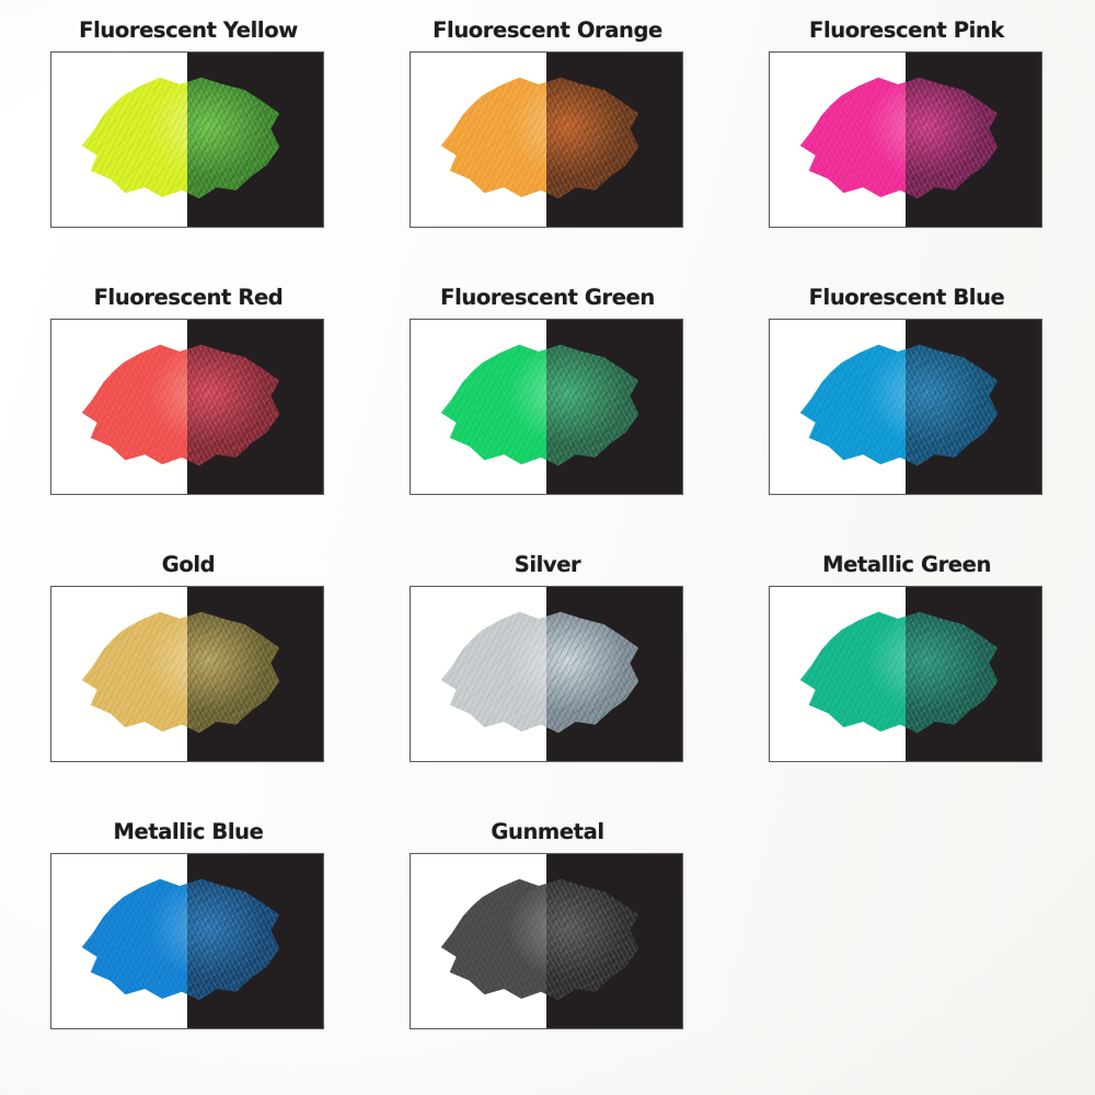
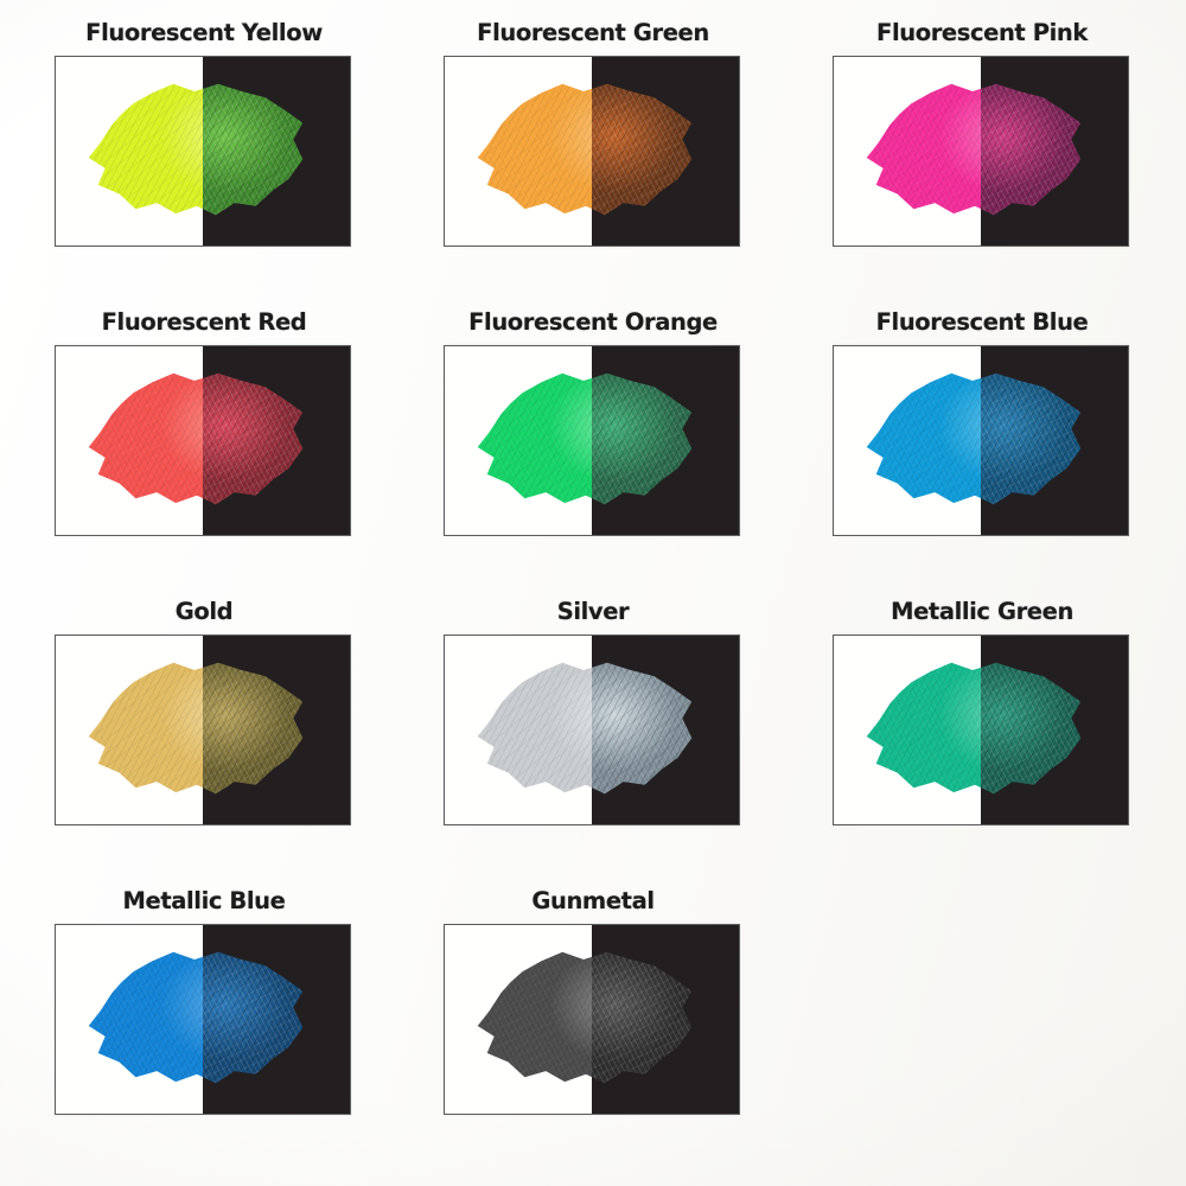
  Fluorescent Yellow
- Fluorescent Orange
+ Fluorescent Green
  Fluorescent Pink
  Fluorescent Red
- Fluorescent Green
+ Fluorescent Orange
  Fluorescent Blue
  Gold
  Silver
  Metallic Green
  Metallic Blue
  Gunmetal
